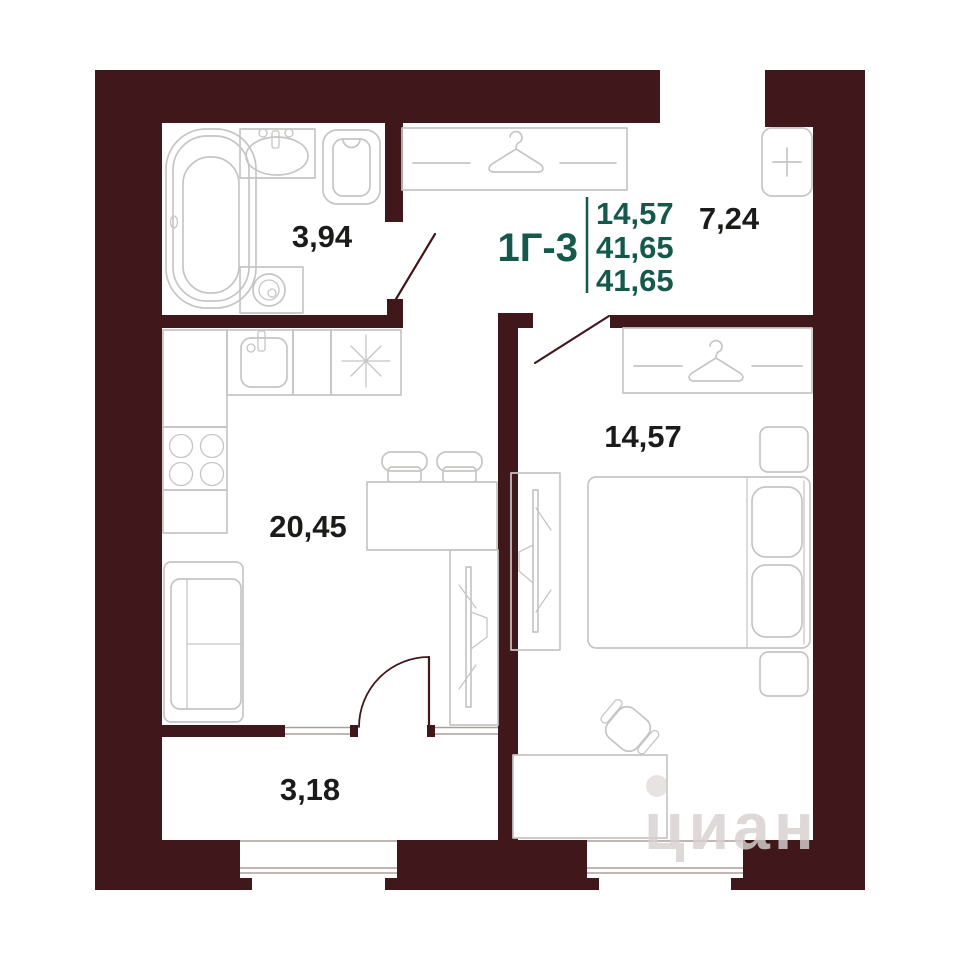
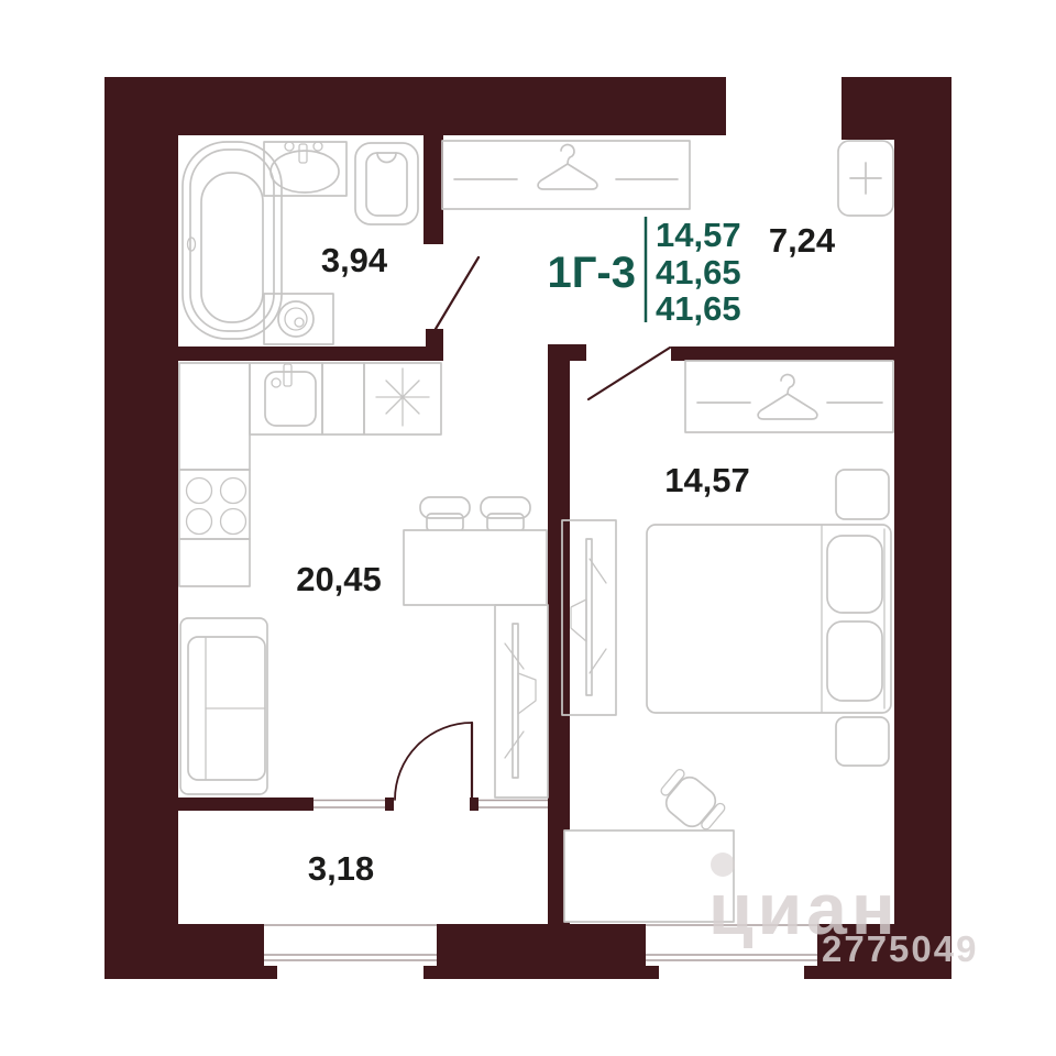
  1Г-3
  14,57
  41,65
  41,65
  3,94
  7,24
  14,57
  20,45
  3,18
  циан
+ 2775049
